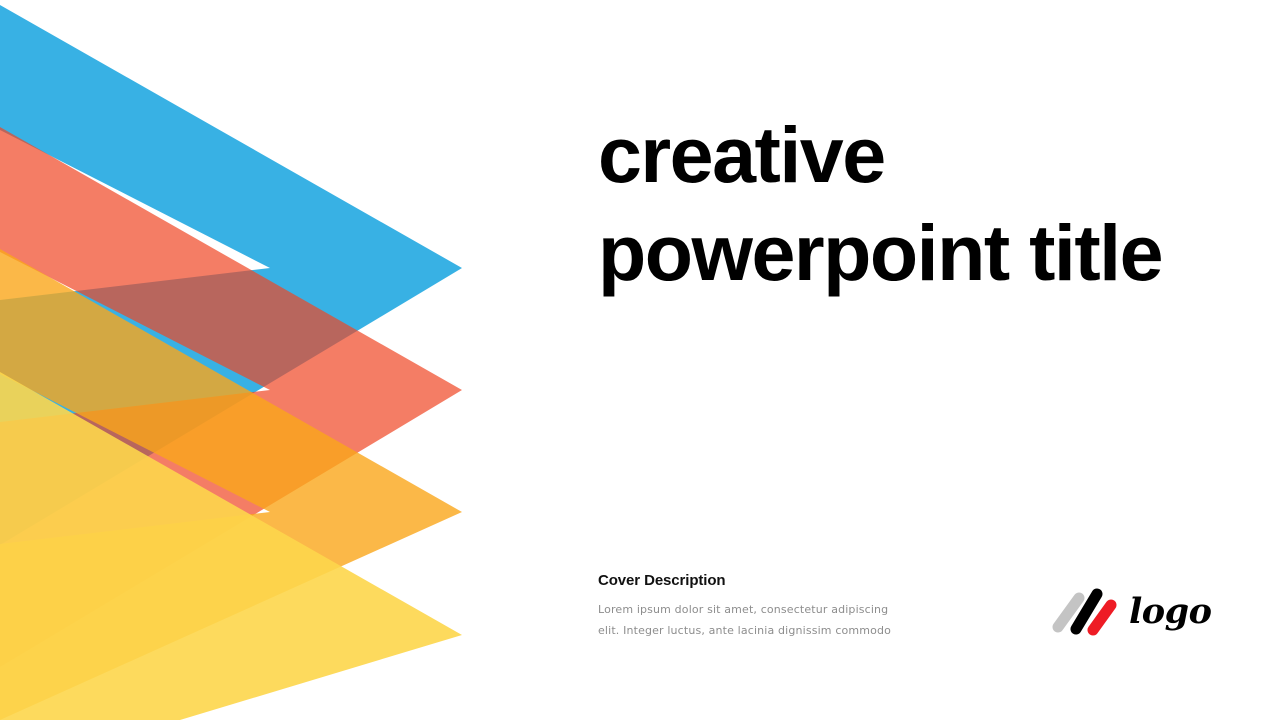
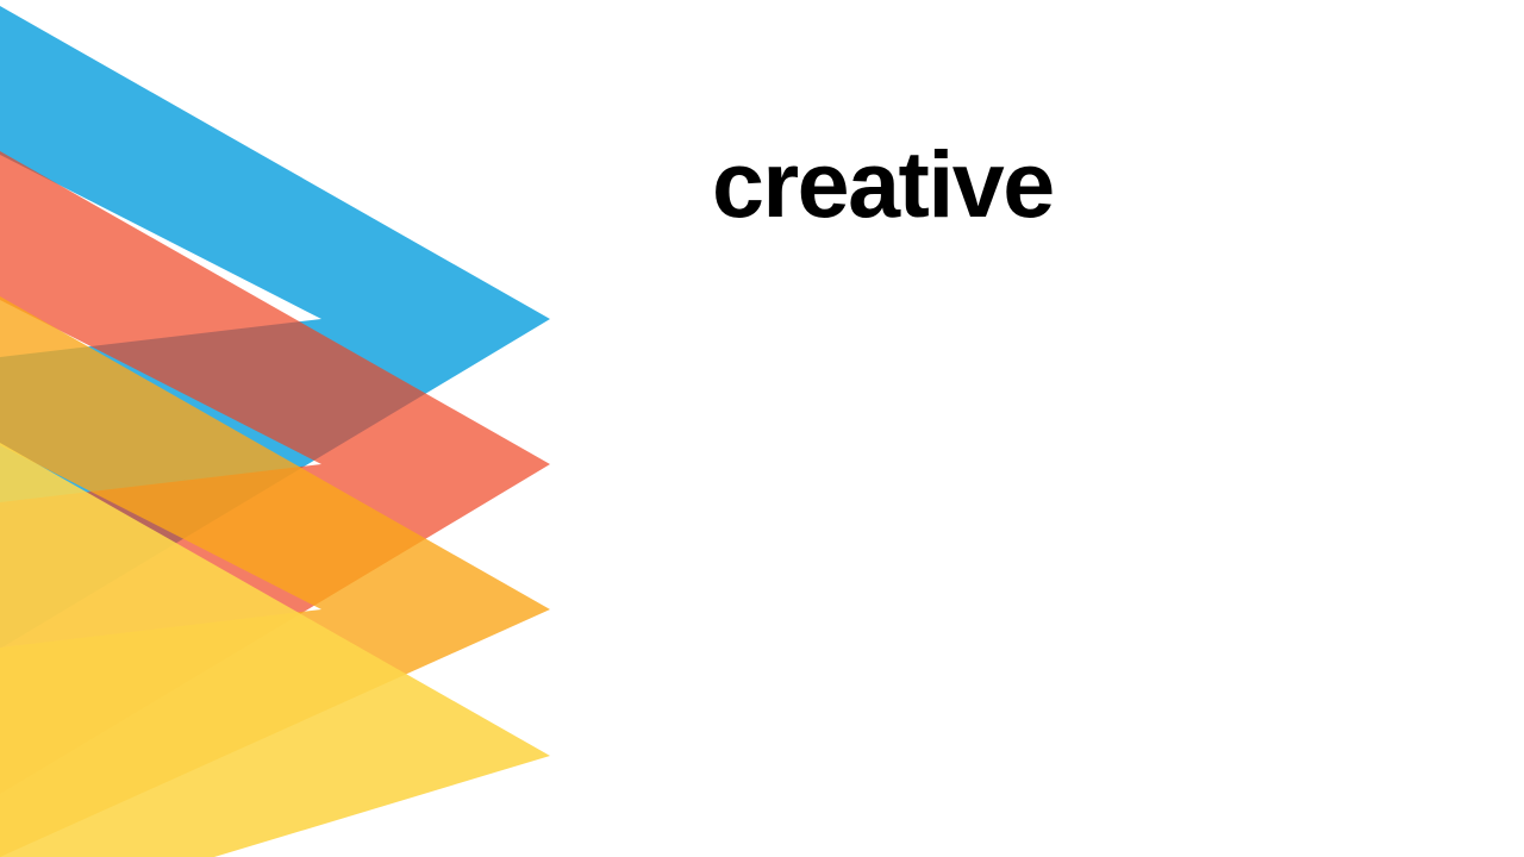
  creative
- powerpoint title
- Cover Description
- Lorem ipsum dolor sit amet, consectetur adipiscing
- elit. Integer luctus, ante lacinia dignissim commodo
- logo
